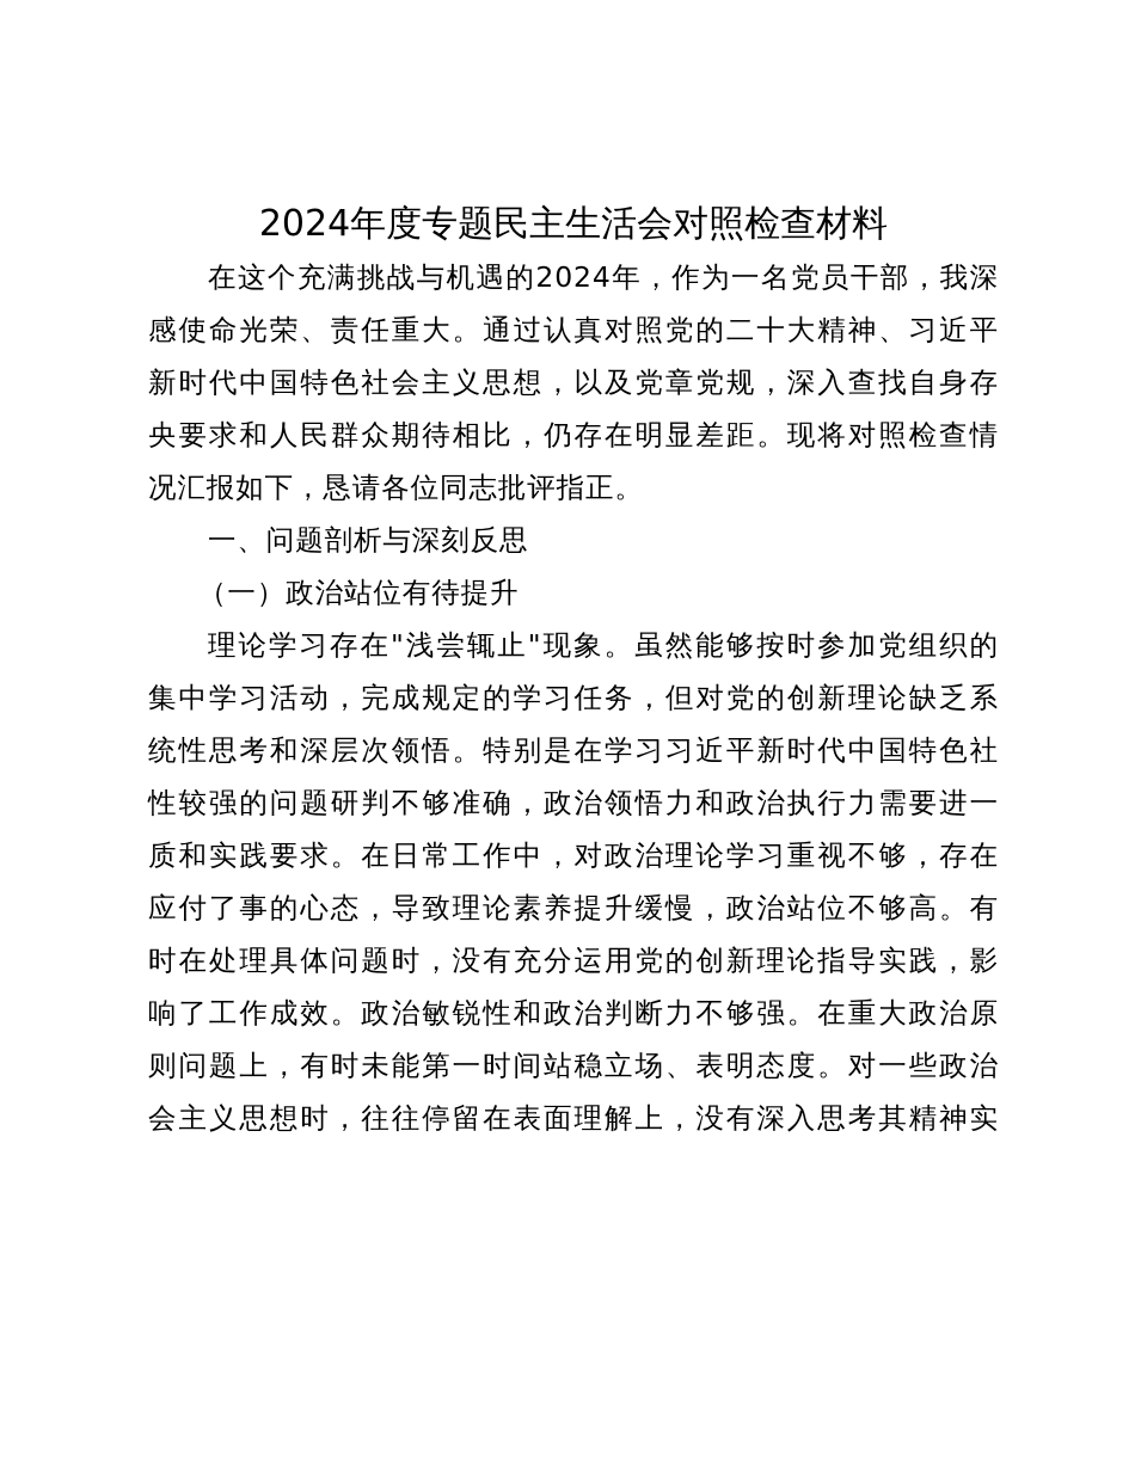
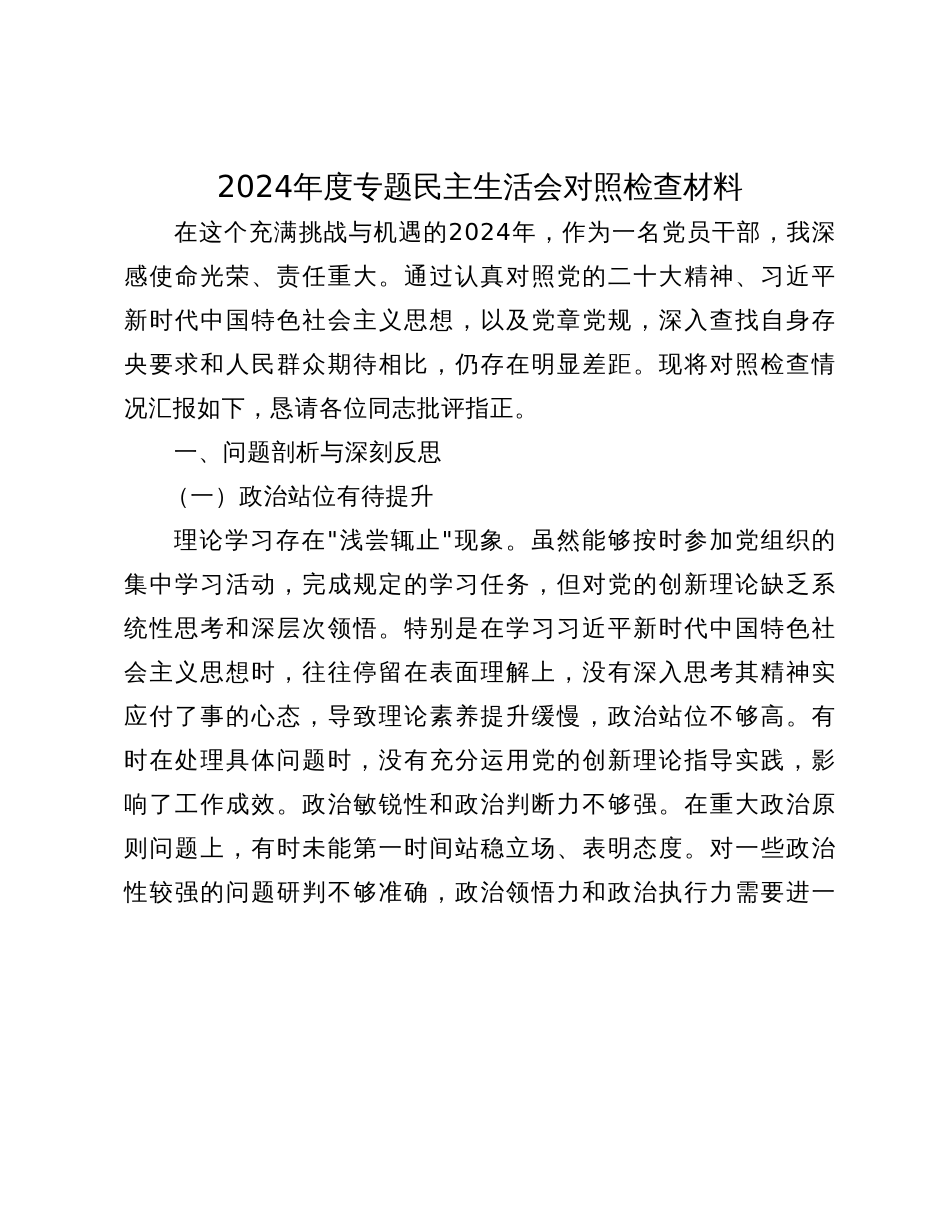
  2024年度专题民主生活会对照检查材料
  在这个充满挑战与机遇的2024年，作为一名党员干部，我深
  感使命光荣、责任重大。通过认真对照党的二十大精神、习近平
  新时代中国特色社会主义思想，以及党章党规，深入查找自身存
  央要求和人民群众期待相比，仍存在明显差距。现将对照检查情
  况汇报如下，恳请各位同志批评指正。
  一、问题剖析与深刻反思
  （一）政治站位有待提升
  理论学习存在"浅尝辄止"现象。虽然能够按时参加党组织的
  集中学习活动，完成规定的学习任务，但对党的创新理论缺乏系
  统性思考和深层次领悟。特别是在学习习近平新时代中国特色社
- 性较强的问题研判不够准确，政治领悟力和政治执行力需要进一
+ 会主义思想时，往往停留在表面理解上，没有深入思考其精神实
- 质和实践要求。在日常工作中，对政治理论学习重视不够，存在
  应付了事的心态，导致理论素养提升缓慢，政治站位不够高。有
  时在处理具体问题时，没有充分运用党的创新理论指导实践，影
  响了工作成效。政治敏锐性和政治判断力不够强。在重大政治原
  则问题上，有时未能第一时间站稳立场、表明态度。对一些政治
- 会主义思想时，往往停留在表面理解上，没有深入思考其精神实
+ 性较强的问题研判不够准确，政治领悟力和政治执行力需要进一
